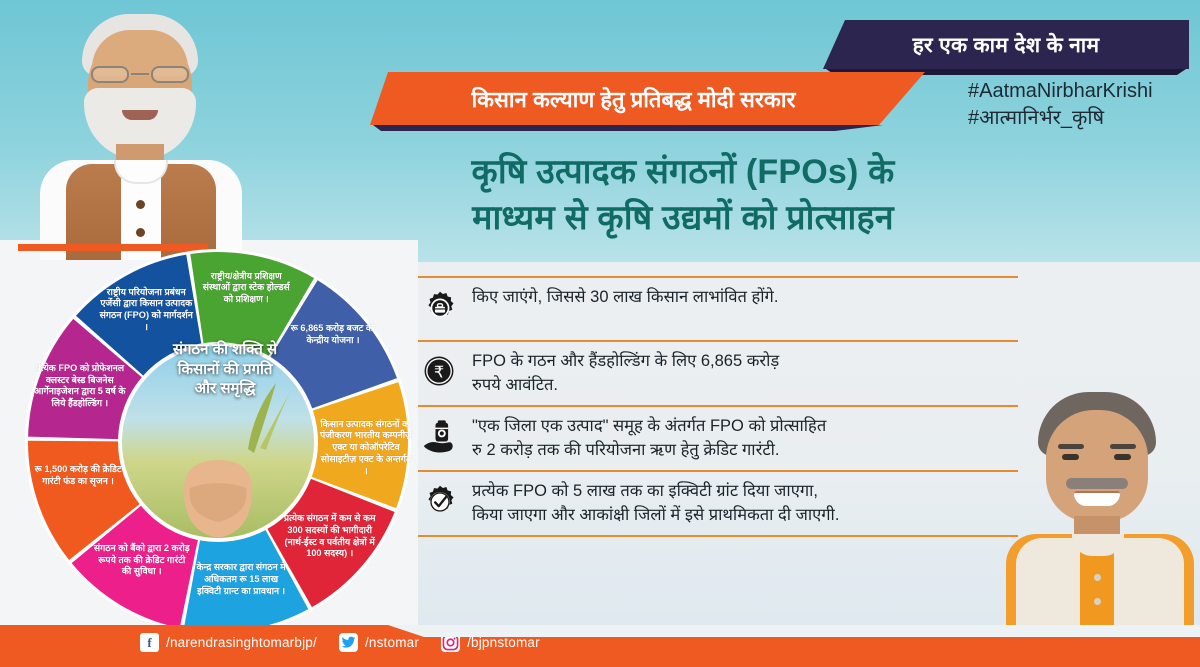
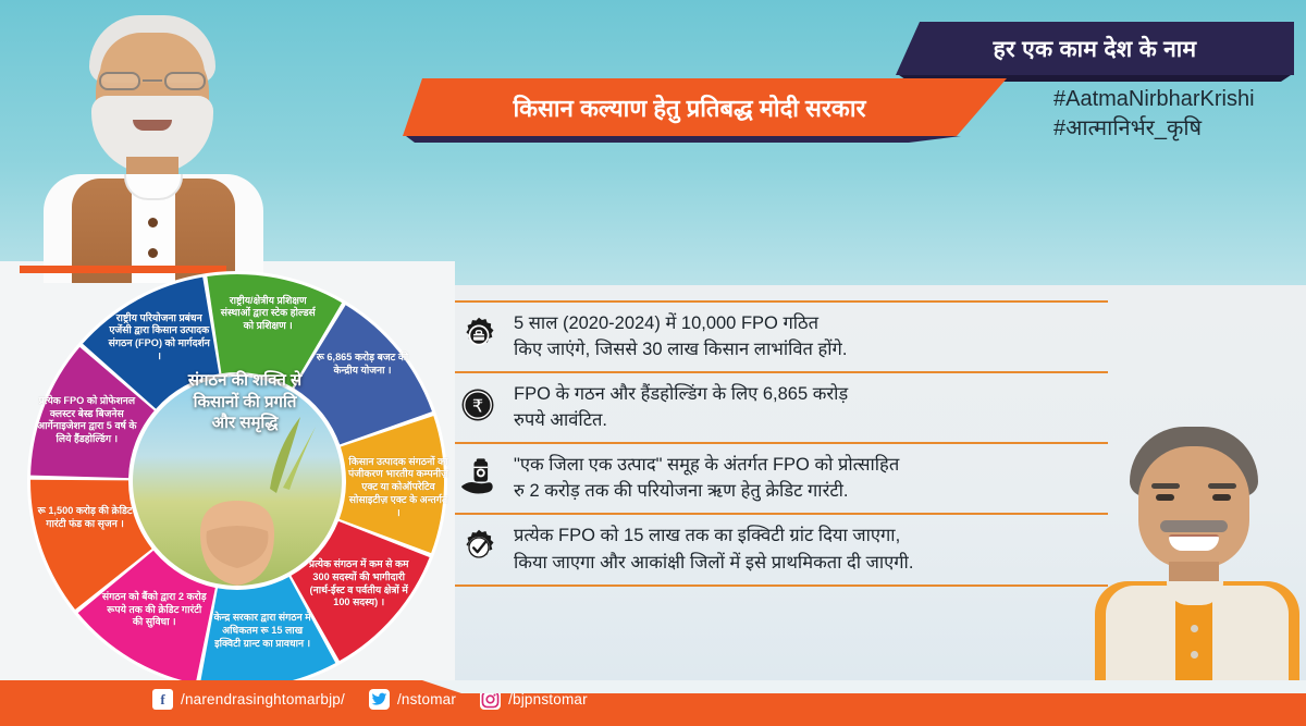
  हर एक काम देश के नाम
  किसान कल्याण हेतु प्रतिबद्ध मोदी सरकार
  #AatmaNirbharKrishi
  #आत्मानिर्भर_कृषि
- कृषि उत्पादक संगठनों (FPOs) के
- माध्यम से कृषि उद्यमों को प्रोत्साहन
  संगठन की शक्ति से
  किसानों की प्रगति
  और समृद्धि
  राष्ट्रीय/क्षेत्रीय प्रशिक्षण संस्थाओं द्वारा स्टेक होल्डर्स को प्रशिक्षण ।
  रू 6,865 करोड़ बजट की केन्द्रीय योजना ।
  किसान उत्पादक संगठनों का पंजीकरण भारतीय कम्पनीज़ एक्ट या कोऑपरेटिव सोसाइटीज़ एक्ट के अन्तर्गत ।
  प्रत्येक संगठन में कम से कम 300 सदस्यों की भागीदारी (नार्थ-ईस्ट व पर्वतीय क्षेत्रों में 100 सदस्य) ।
  केन्द्र सरकार द्वारा संगठन में अधिकतम रू 15 लाख इक्विटी ग्रान्ट का प्रावधान ।
  संगठन को बैंको द्वारा 2 करोड़ रूपये तक की क्रेडिट गारंटी की सुविधा ।
  रू 1,500 करोड़ की क्रेडिट गारंटी फंड का सृजन ।
  प्रत्येक FPO को प्रोफेशनल क्लस्टर बेस्ड बिजनेस आर्गेनाइजेशन द्वारा 5 वर्ष के लिये हैंडहोल्डिंग ।
  राष्ट्रीय परियोजना प्रबंधन एजेंसी द्वारा किसान उत्पादक संगठन (FPO) को मार्गदर्शन ।
+ 5 साल (2020-2024) में 10,000 FPO गठित
  किए जाएंगे, जिससे 30 लाख किसान लाभांवित होंगे.
  ₹
  FPO के गठन और हैंडहोल्डिंग के लिए 6,865 करोड़
  रुपये आवंटित.
  "एक जिला एक उत्पाद" समूह के अंतर्गत FPO को प्रोत्साहित
  रु 2 करोड़ तक की परियोजना ऋण हेतु क्रेडिट गारंटी.
- प्रत्येक FPO को 5 लाख तक का इक्विटी ग्रांट दिया जाएगा,
+ प्रत्येक FPO को 15 लाख तक का इक्विटी ग्रांट दिया जाएगा,
  किया जाएगा और आकांक्षी जिलों में इसे प्राथमिकता दी जाएगी.
  f
  /narendrasinghtomarbjp/
  /nstomar
  /bjpnstomar
